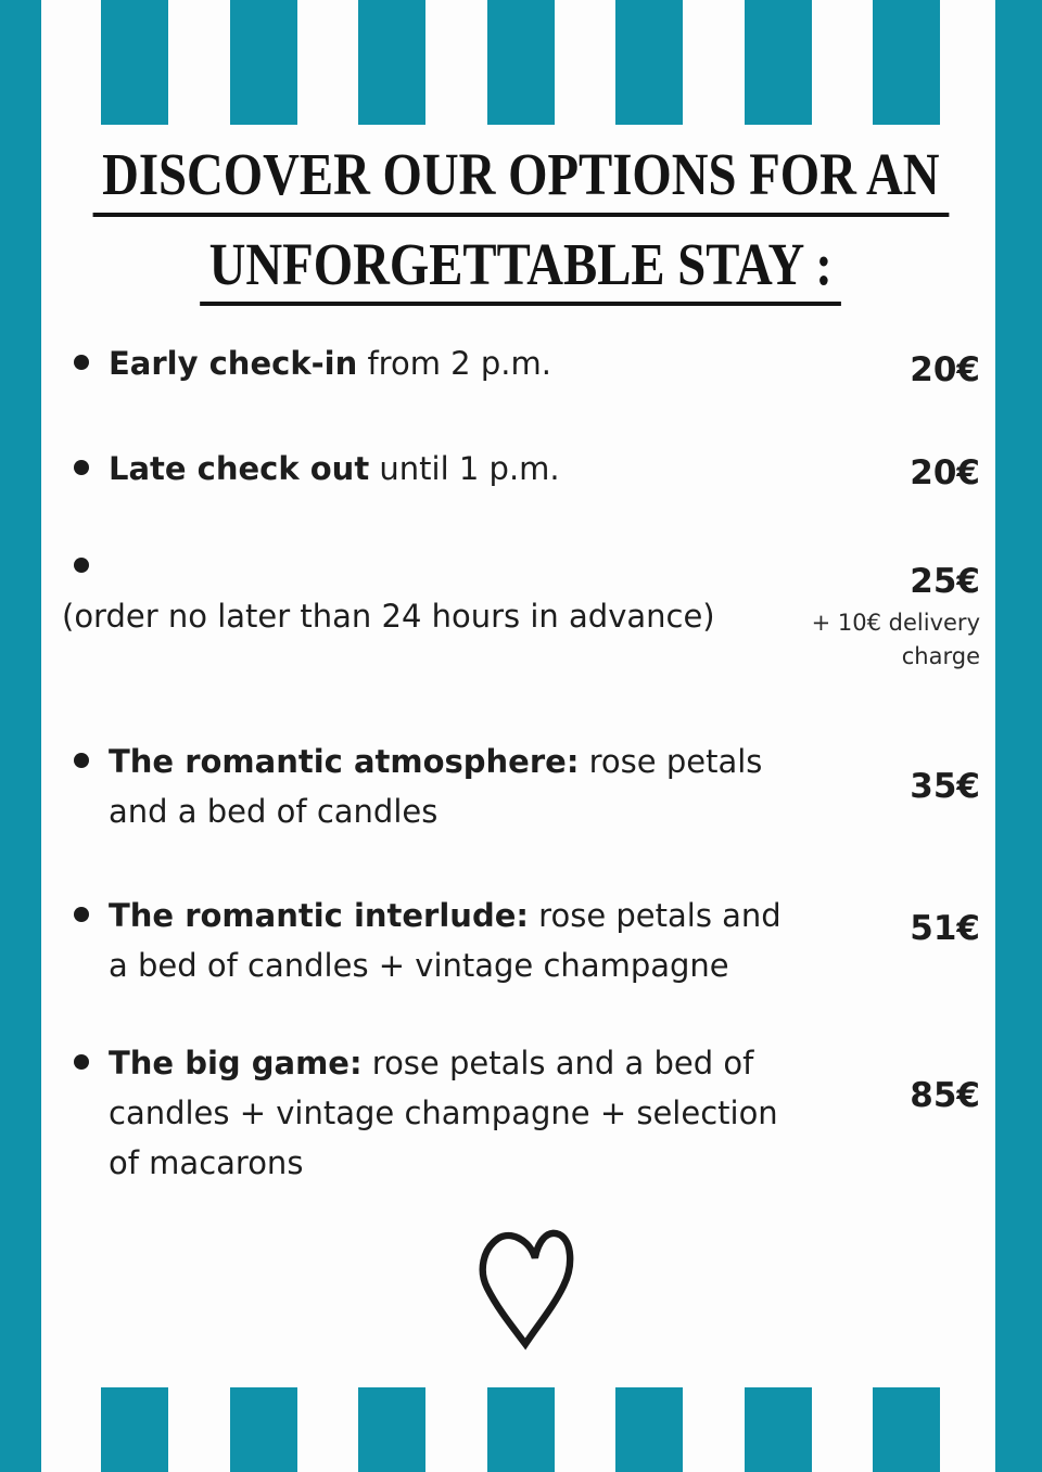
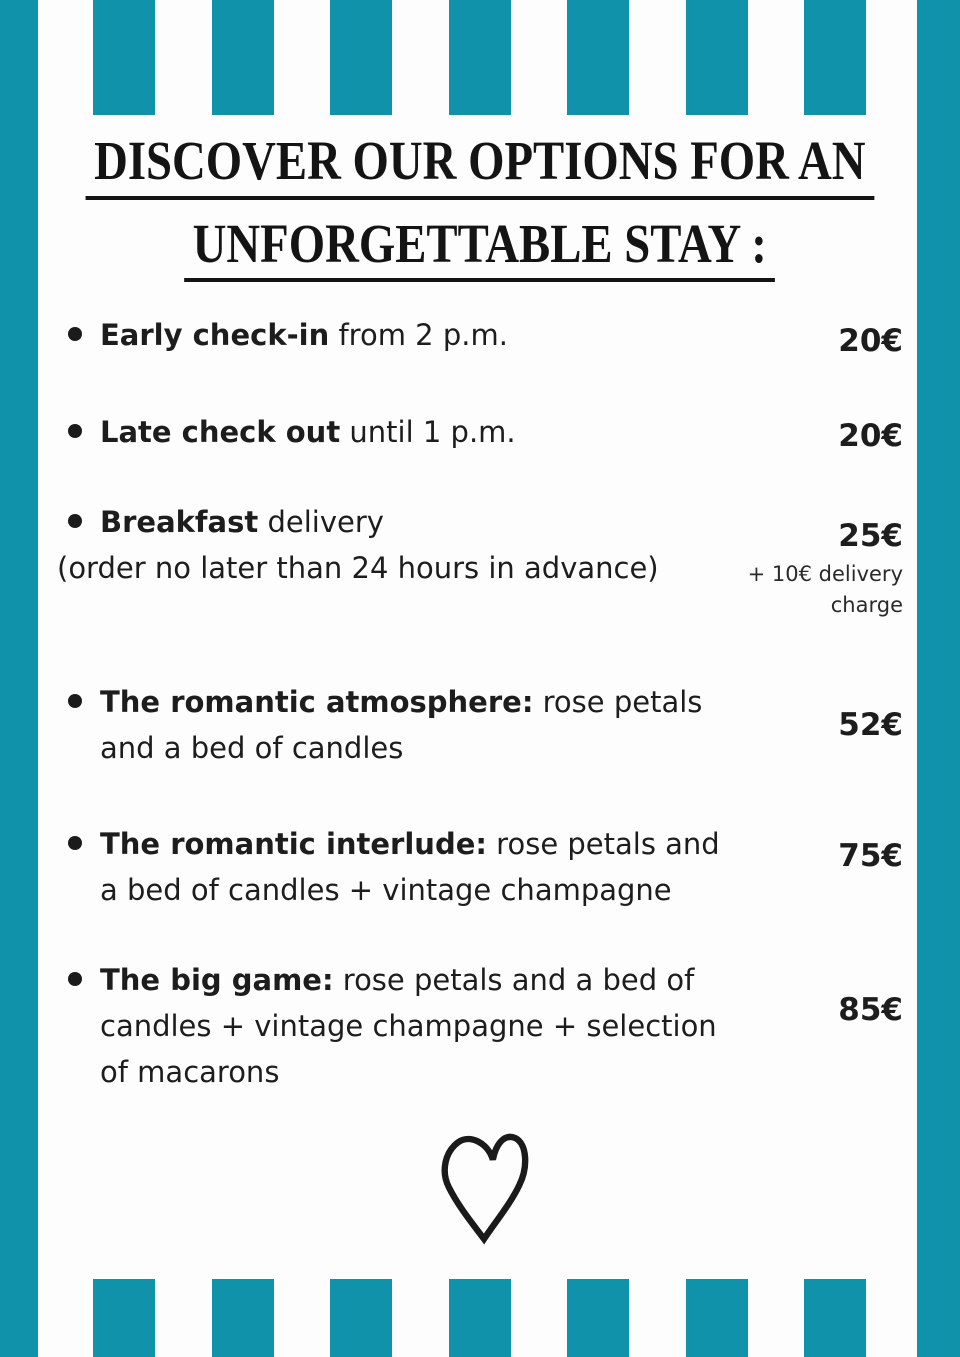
  DISCOVER OUR OPTIONS FOR AN
  UNFORGETTABLE STAY :
  Early check-in from 2 p.m.
  20€
  Late check out until 1 p.m.
  20€
+ Breakfast delivery
  (order no later than 24 hours in advance)
  25€
  + 10€ delivery
  charge
  The romantic atmosphere: rose petals
  and a bed of candles
- 35€
+ 52€
  The romantic interlude: rose petals and
  a bed of candles + vintage champagne
- 51€
+ 75€
  The big game: rose petals and a bed of
  candles + vintage champagne + selection
  of macarons
  85€
